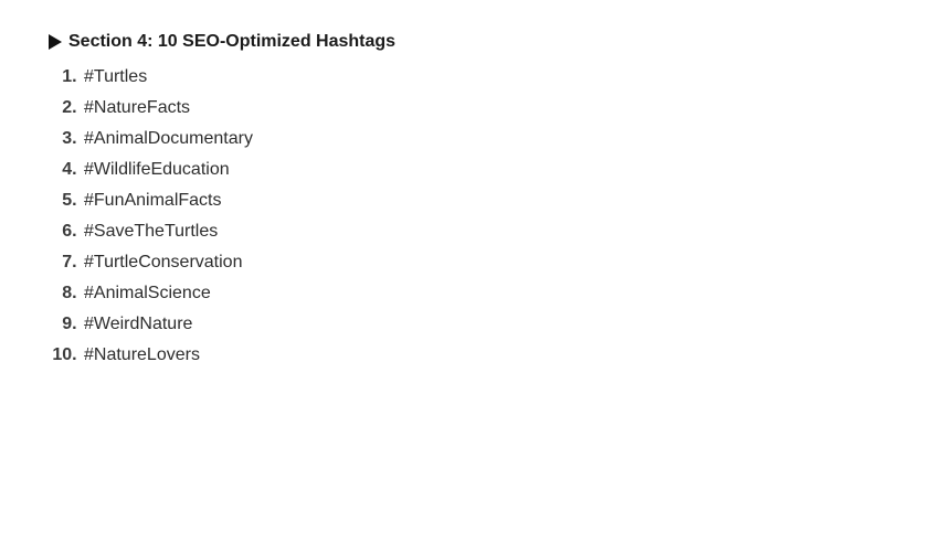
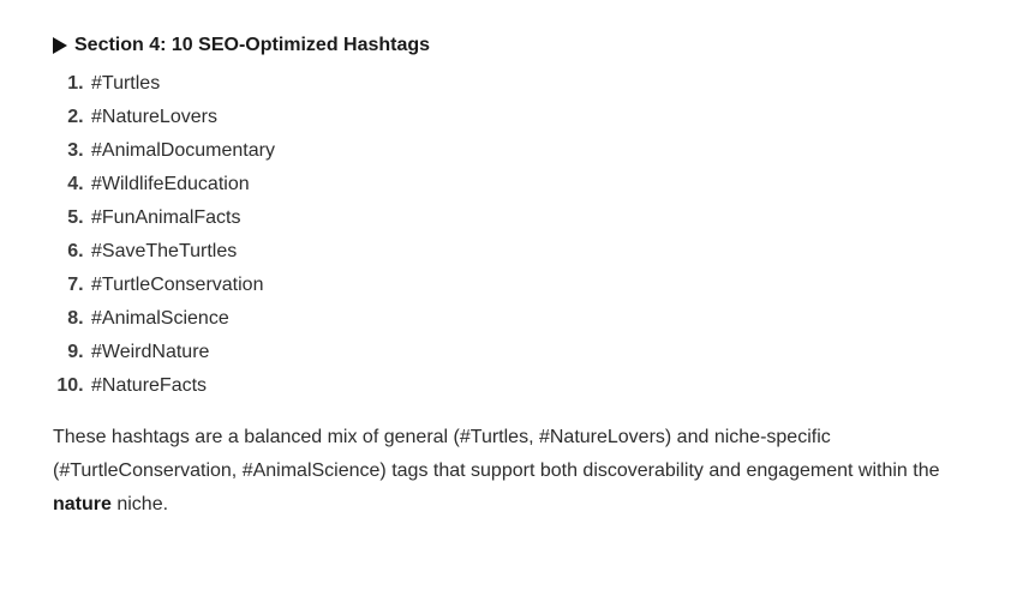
  Section 4: 10 SEO-Optimized Hashtags
  #Turtles
- #NatureFacts
+ #NatureLovers
  #AnimalDocumentary
  #WildlifeEducation
  #FunAnimalFacts
  #SaveTheTurtles
  #TurtleConservation
  #AnimalScience
  #WeirdNature
- #NatureLovers
+ #NatureFacts
+ These hashtags are a balanced mix of general (#Turtles, #NatureLovers) and niche-specific
+ (#TurtleConservation, #AnimalScience) tags that support both discoverability and engagement within the
+ nature niche.
